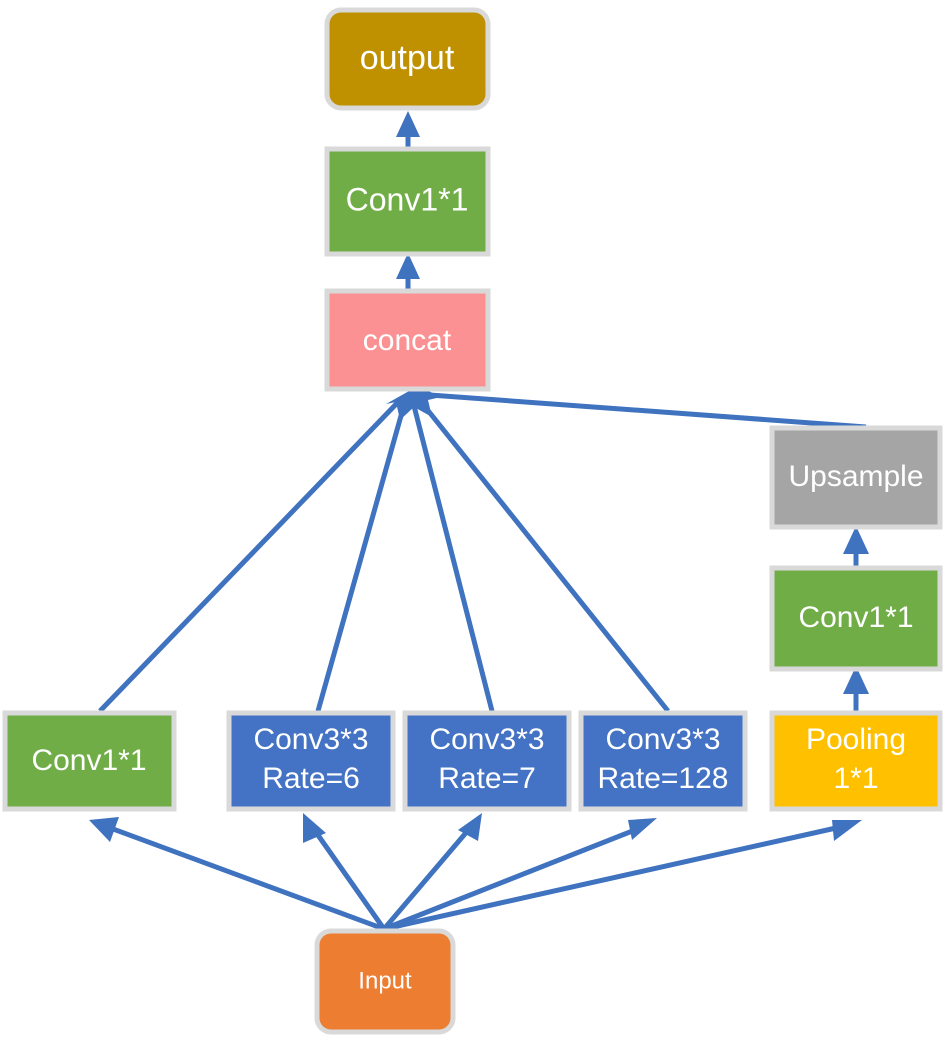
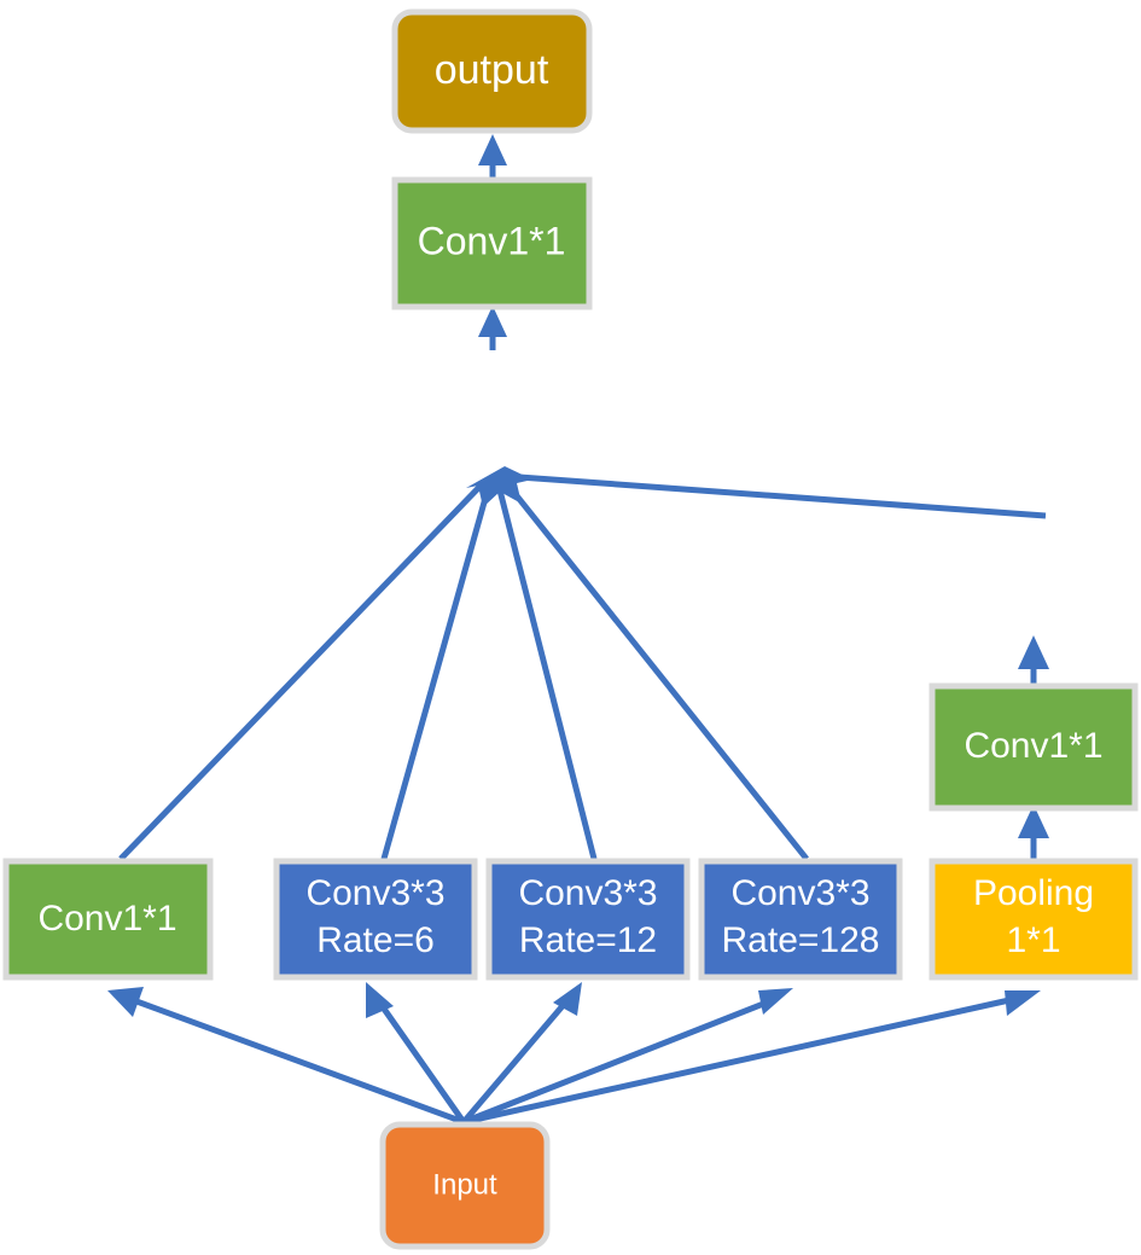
  output
  Conv1*1
- concat
  Conv1*1
  Conv3*3
  Rate=6
  Conv3*3
- Rate=7
+ Rate=12
  Conv3*3
  Rate=128
  Pooling
  1*1
  Conv1*1
- Upsample
  Input
